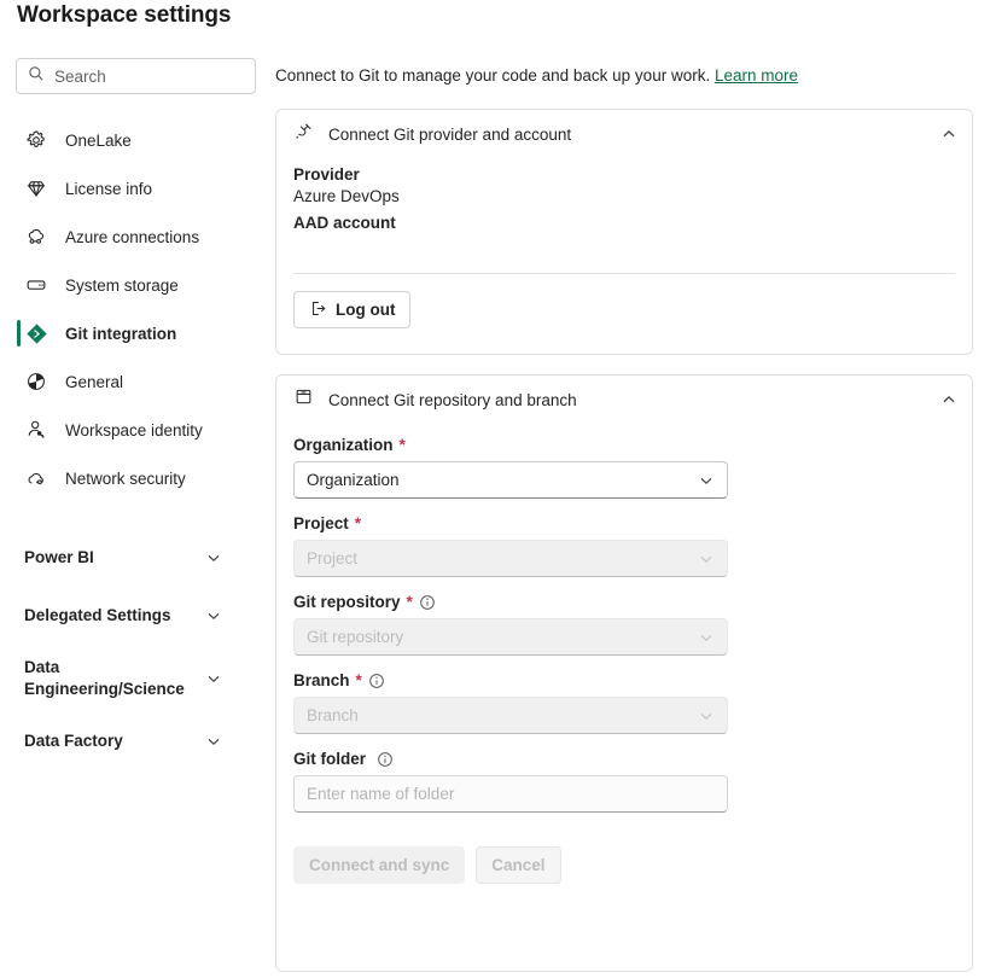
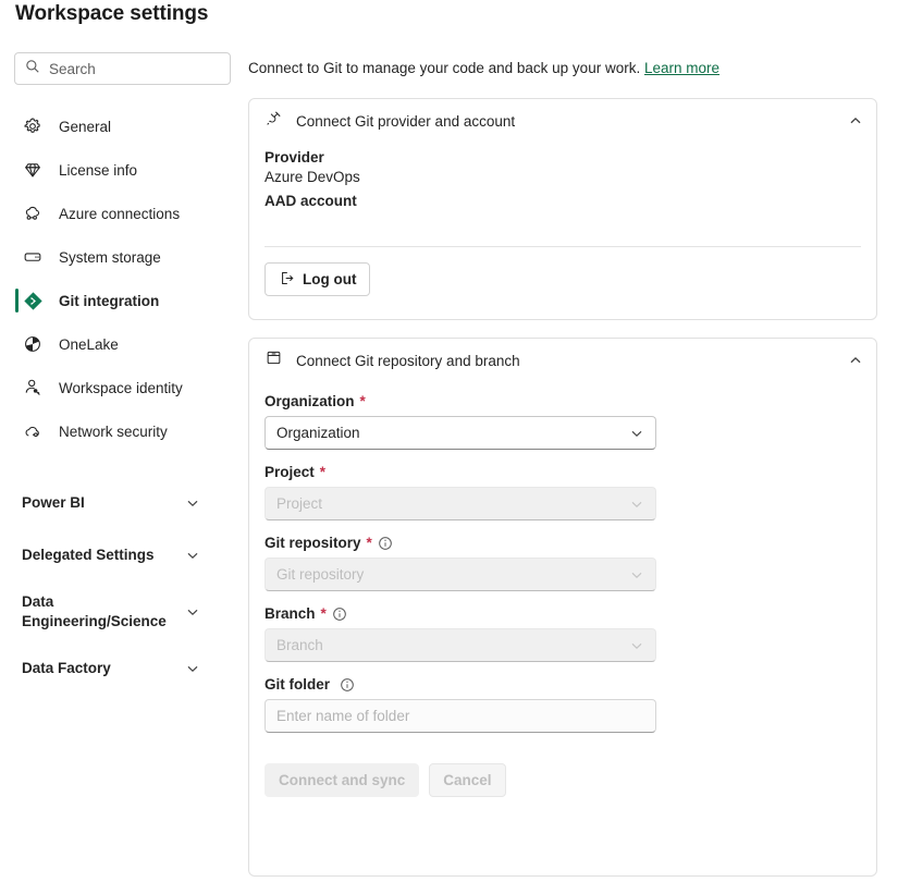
  Workspace settings
  Search
- OneLake
+ General
  License info
  Azure connections
  System storage
  Git integration
- General
+ OneLake
  Workspace identity
  Network security
  Power BI
  Delegated Settings
  Data Engineering/Science
  Data Factory
  Connect to Git to manage your code and back up your work. Learn more
  Connect Git provider and account
  Provider
  Azure DevOps
  AAD account
  Log out
  Connect Git repository and branch
  Organization
  *
  Organization
  Project
  *
  Project
  Git repository
  *
  Git repository
  Branch
  *
  Branch
  Git folder
  Enter name of folder
  Connect and sync
  Cancel
